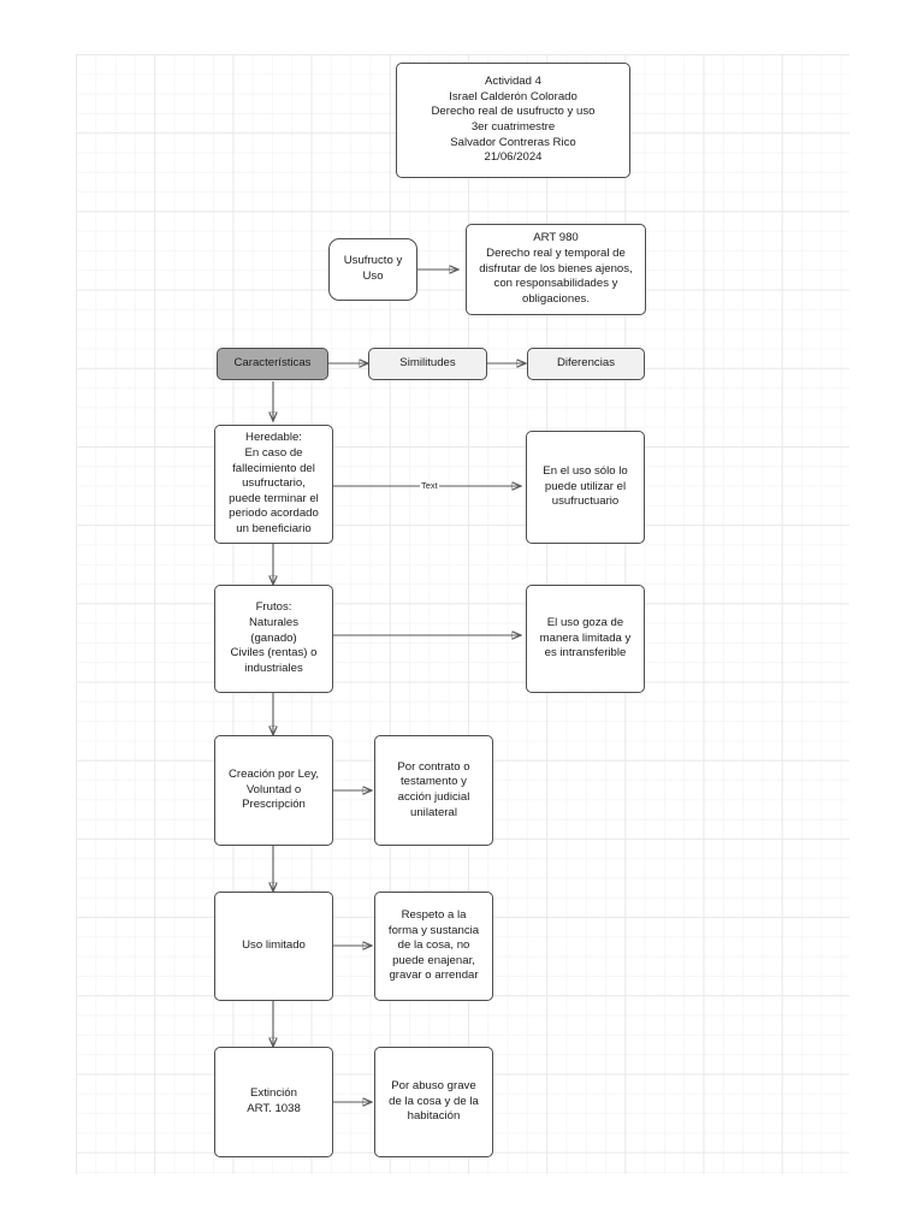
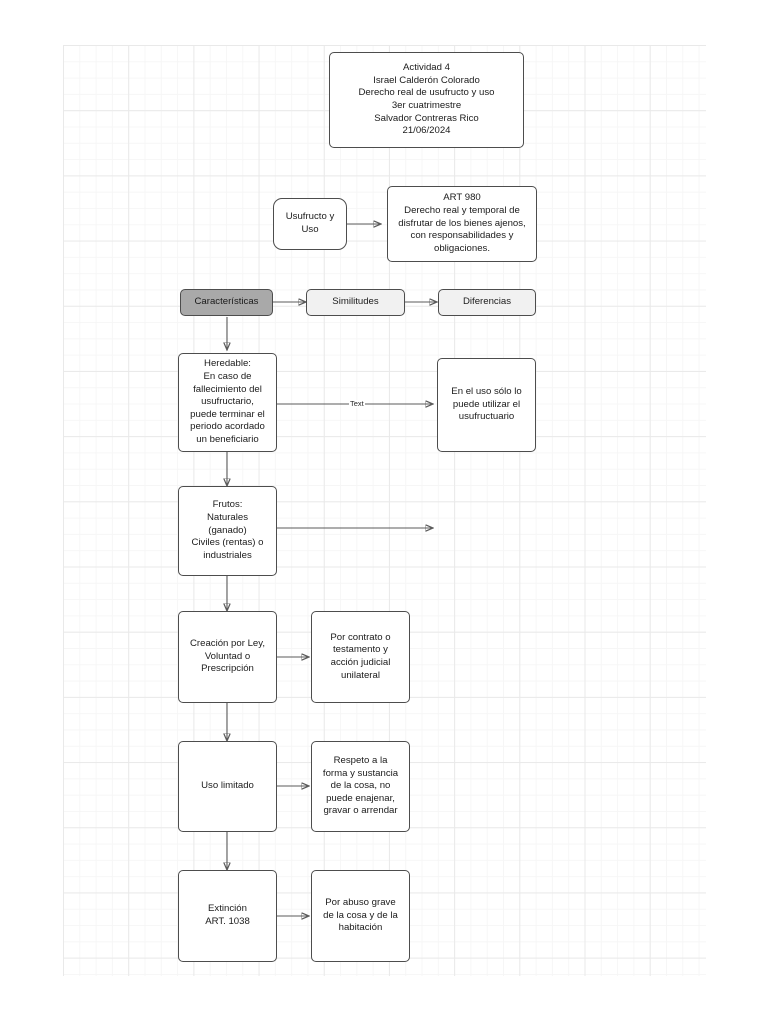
  Text
  Actividad 4
  Israel Calderón Colorado
  Derecho real de usufructo y uso
  3er cuatrimestre
  Salvador Contreras Rico
  21/06/2024
  Usufructo y
  Uso
  ART 980
  Derecho real y temporal de
  disfrutar de los bienes ajenos,
  con responsabilidades y
  obligaciones.
  Características
  Similitudes
  Diferencias
  Heredable:
  En caso de
  fallecimiento del
  usufructario,
  puede terminar el
  periodo acordado
  un beneficiario
  En el uso sólo lo
  puede utilizar el
  usufructuario
  Frutos:
  Naturales
  (ganado)
  Civiles (rentas) o
  industriales
- El uso goza de
- manera limitada y
- es intransferible
  Creación por Ley,
  Voluntad o
  Prescripción
  Por contrato o
  testamento y
  acción judicial
  unilateral
  Uso limitado
  Respeto a la
  forma y sustancia
  de la cosa, no
  puede enajenar,
  gravar o arrendar
  Extinción
  ART. 1038
  Por abuso grave
  de la cosa y de la
  habitación
